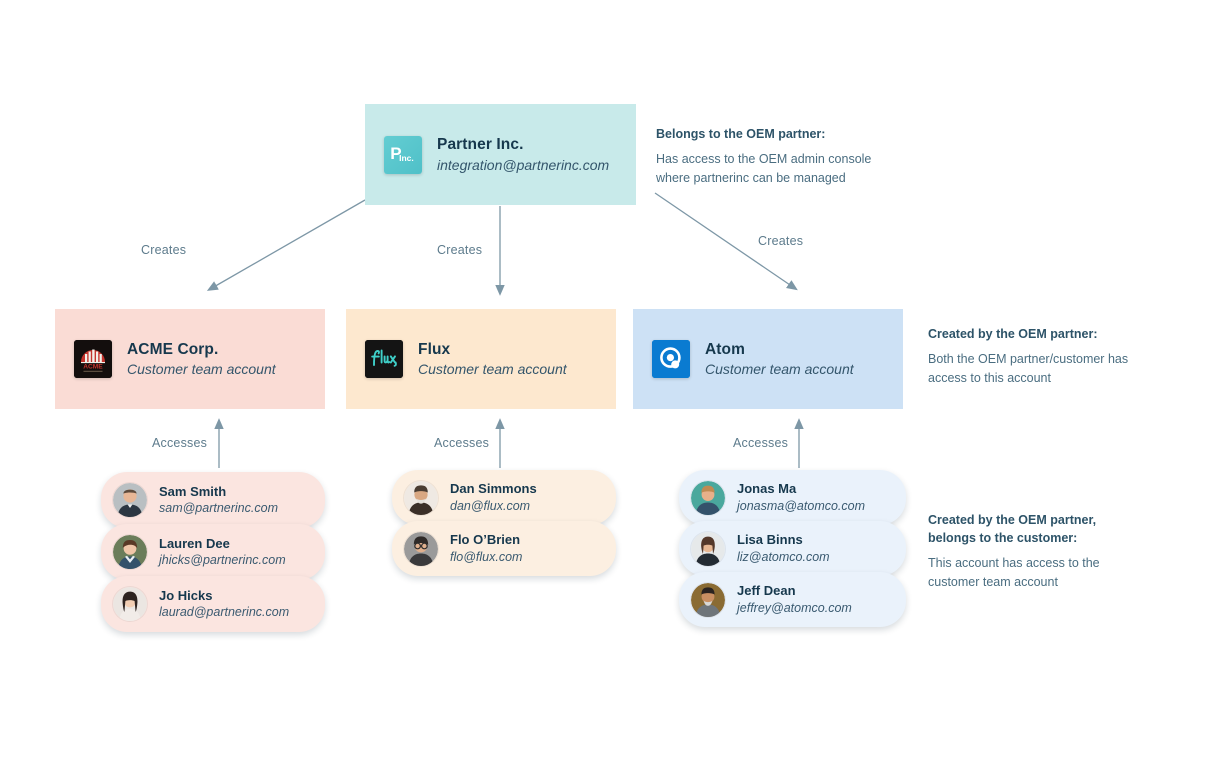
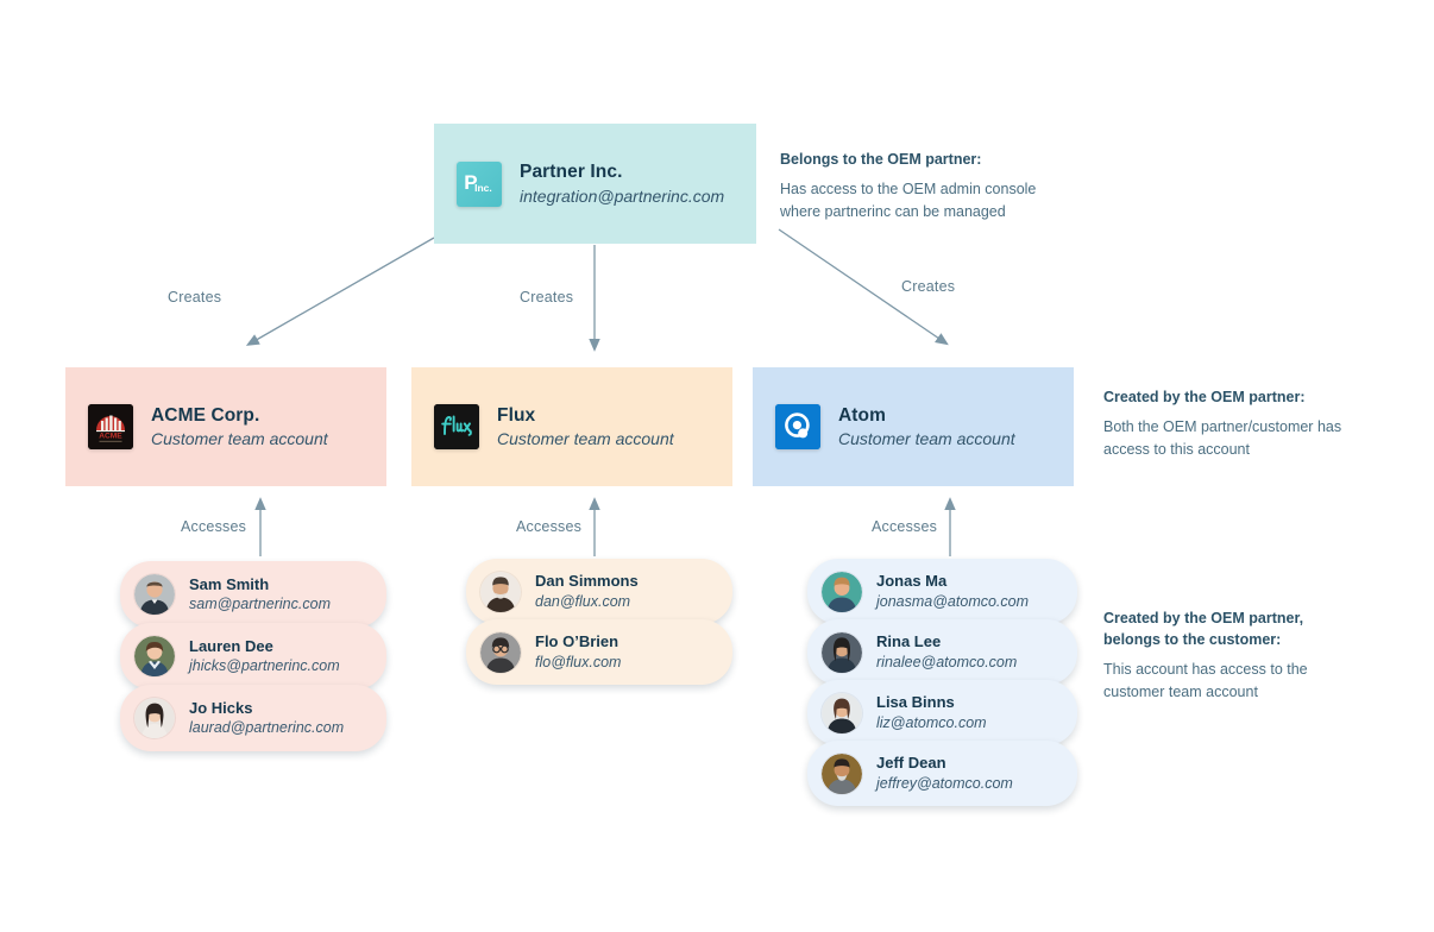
  Creates
  Creates
  Creates
  Accesses
  Accesses
  Accesses
  P
  Inc.
  Partner Inc.
  integration@partnerinc.com
  ACME Corp.
  Customer team account
  Flux
  Customer team account
  Atom
  Customer team account
  Sam Smith
  sam@partnerinc.com
  Lauren Dee
  jhicks@partnerinc.com
  Jo Hicks
  laurad@partnerinc.com
  Dan Simmons
  dan@flux.com
  Flo O’Brien
  flo@flux.com
  Jonas Ma
  jonasma@atomco.com
+ Rina Lee
+ rinalee@atomco.com
  Lisa Binns
  liz@atomco.com
  Jeff Dean
  jeffrey@atomco.com
  Belongs to the OEM partner:
  Has access to the OEM admin console where partnerinc can be managed
  Created by the OEM partner:
  Both the OEM partner/customer has access to this account
  Created by the OEM partner, belongs to the customer:
  This account has access to the customer team account
